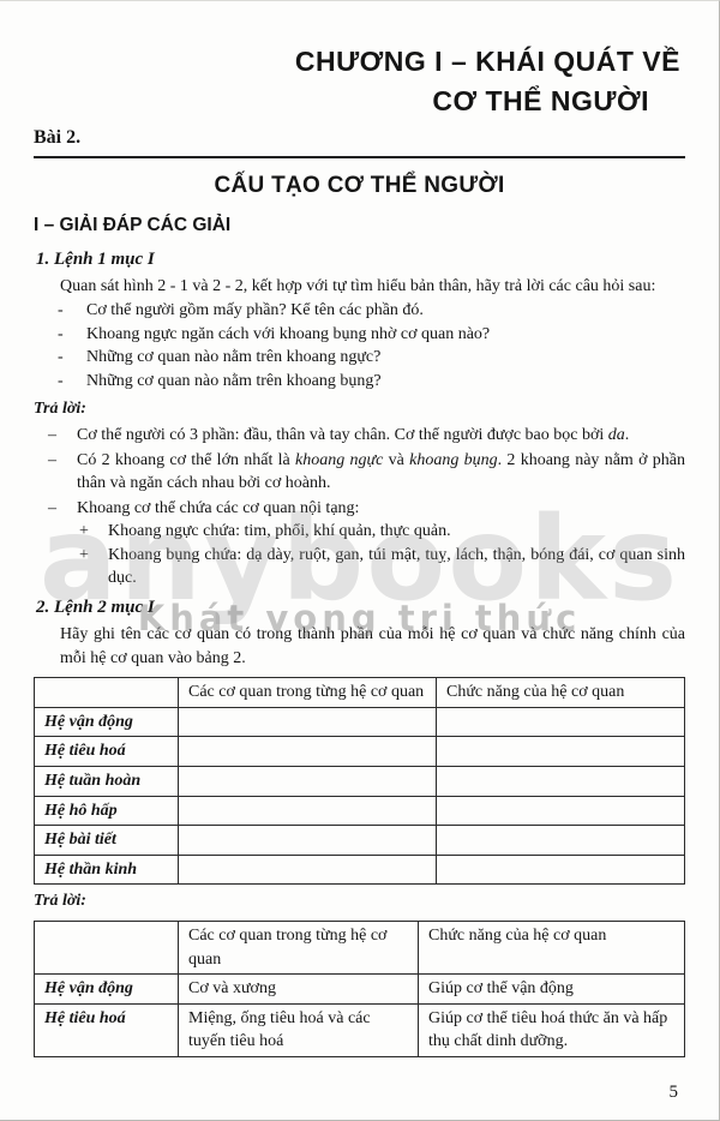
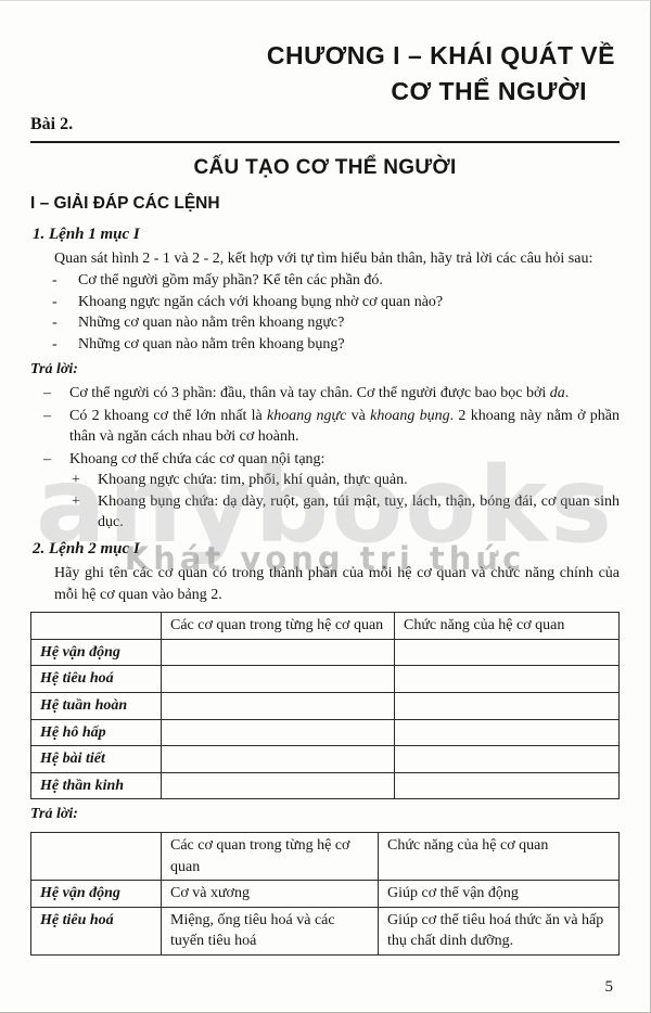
  anybooks
  Khát vọng tri thức
  CHƯƠNG I – KHÁI QUÁT VỀ
  CƠ THỂ NGƯỜI
  Bài 2.
  CẤU TẠO CƠ THỂ NGƯỜI
- I – GIẢI ĐÁP CÁC GIẢI
+ I – GIẢI ĐÁP CÁC LỆNH
  1. Lệnh 1 mục I
  Quan sát hình 2 - 1 và 2 - 2, kết hợp với tự tìm hiểu bản thân, hãy trả lời các câu hỏi sau:
  -
  Cơ thể người gồm mấy phần? Kể tên các phần đó.
  -
  Khoang ngực ngăn cách với khoang bụng nhờ cơ quan nào?
  -
  Những cơ quan nào nằm trên khoang ngực?
  -
  Những cơ quan nào nằm trên khoang bụng?
  Trả lời:
  –
  Cơ thể người có 3 phần: đầu, thân và tay chân. Cơ thể người được bao bọc bởi da.
  –
  Có 2 khoang cơ thể lớn nhất là khoang ngực và khoang bụng. 2 khoang này nằm ở phần thân và ngăn cách nhau bởi cơ hoành.
  –
  Khoang cơ thể chứa các cơ quan nội tạng:
  +
  Khoang ngực chứa: tim, phổi, khí quản, thực quản.
  +
  Khoang bụng chứa: dạ dày, ruột, gan, túi mật, tuỵ, lách, thận, bóng đái, cơ quan sinh dục.
  2. Lệnh 2 mục I
  Hãy ghi tên các cơ quan có trong thành phần của mỗi hệ cơ quan và chức năng chính của mỗi hệ cơ quan vào bảng 2.
  	Các cơ quan trong từng hệ cơ quan	Chức năng của hệ cơ quan
  Hệ vận động
  Hệ tiêu hoá
  Hệ tuần hoàn
  Hệ hô hấp
  Hệ bài tiết
  Hệ thần kinh
  Trả lời:
  	Các cơ quan trong từng hệ cơ quan	Chức năng của hệ cơ quan
  Hệ vận động	Cơ và xương	Giúp cơ thể vận động
  Hệ tiêu hoá	Miệng, ống tiêu hoá và các tuyến tiêu hoá	Giúp cơ thể tiêu hoá thức ăn và hấp thụ chất dinh dưỡng.
  5
